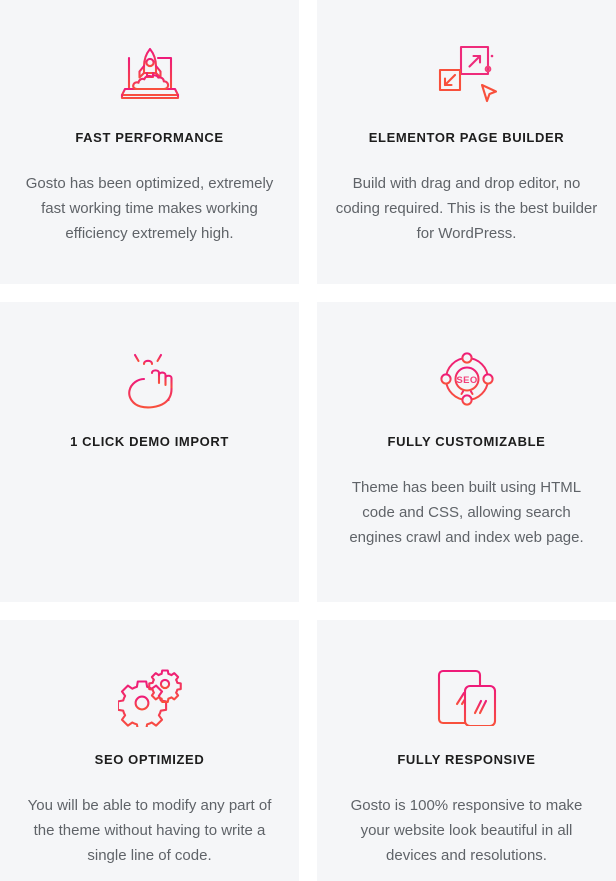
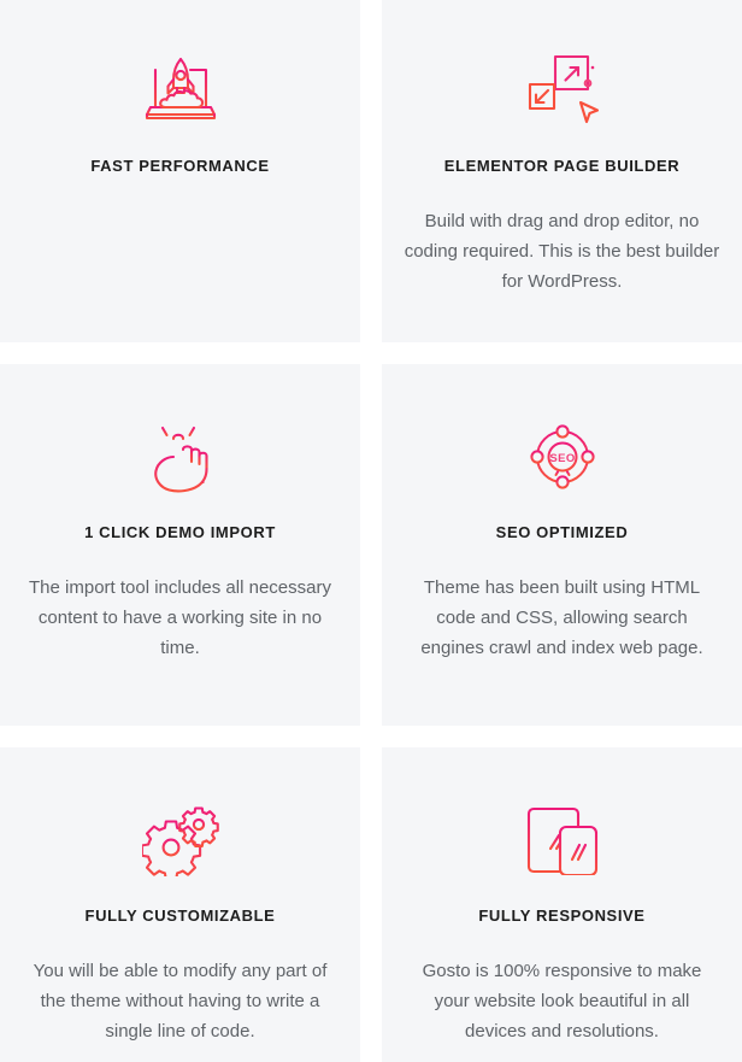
  FAST PERFORMANCE
- Gosto has been optimized, extremely fast working time makes working efficiency extremely high.
  ELEMENTOR PAGE BUILDER
  Build with drag and drop editor, no coding required. This is the best builder for WordPress.
  1 CLICK DEMO IMPORT
+ The import tool includes all necessary content to have a working site in no time.
  SEO
- FULLY CUSTOMIZABLE
+ SEO OPTIMIZED
  Theme has been built using HTML code and CSS, allowing search engines crawl and index web page.
- SEO OPTIMIZED
+ FULLY CUSTOMIZABLE
  You will be able to modify any part of the theme without having to write a single line of code.
  FULLY RESPONSIVE
  Gosto is 100% responsive to make your website look beautiful in all devices and resolutions.
